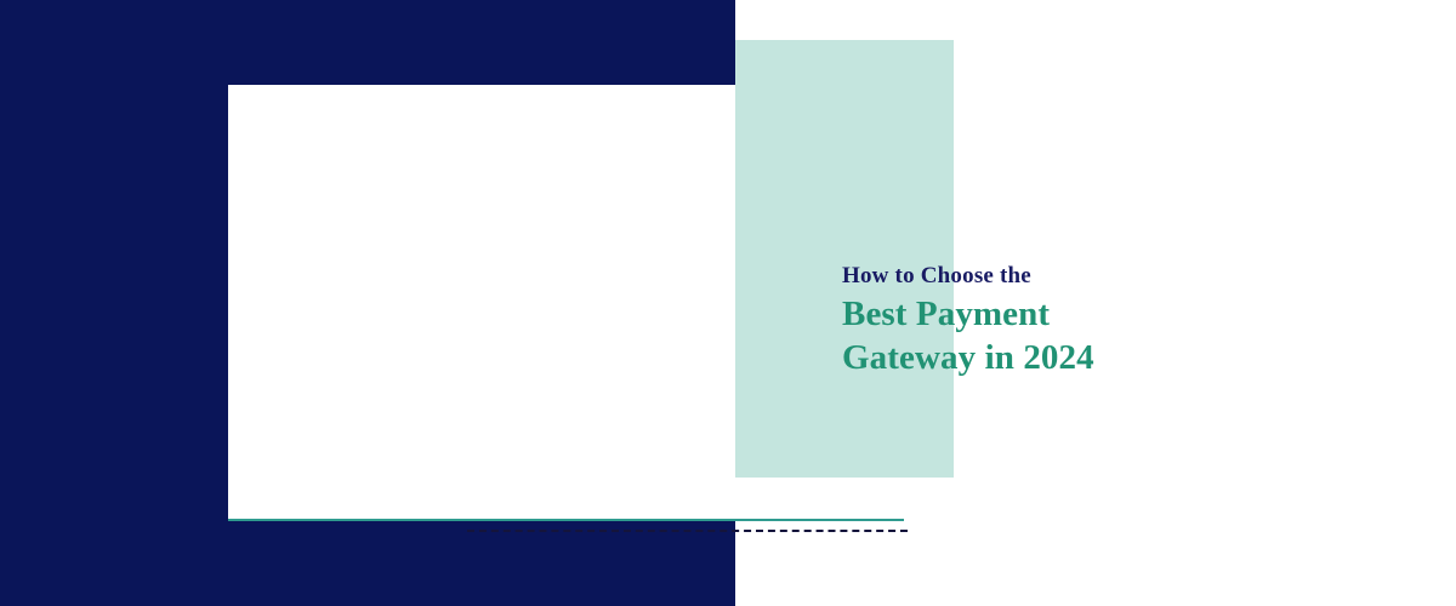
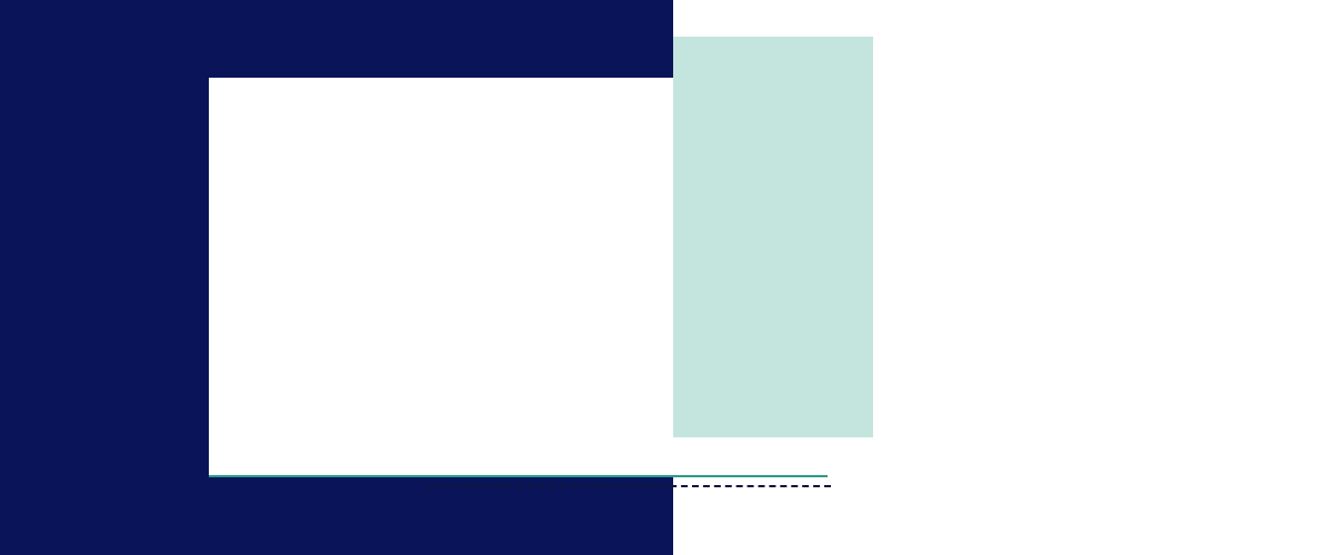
- How to Choose the
- Best Payment
- Gateway in 2024
